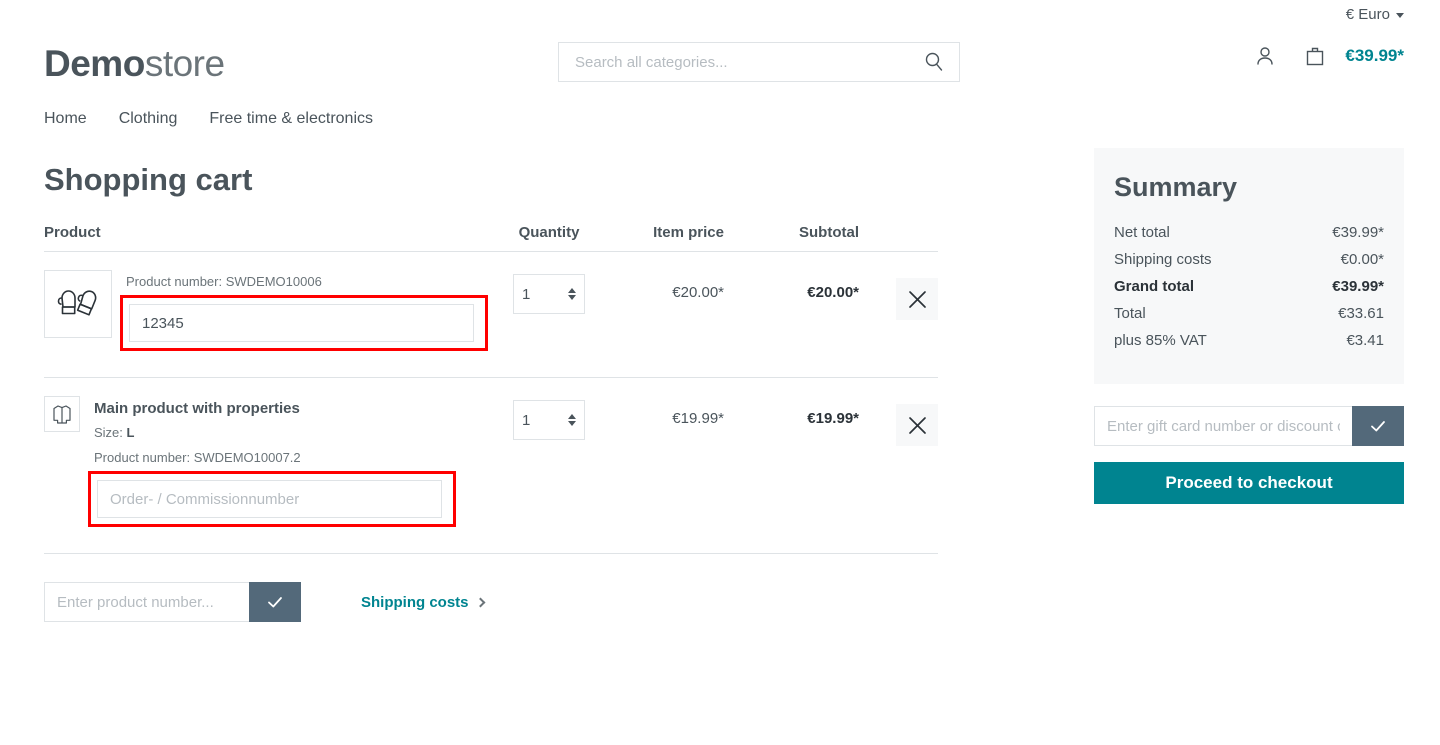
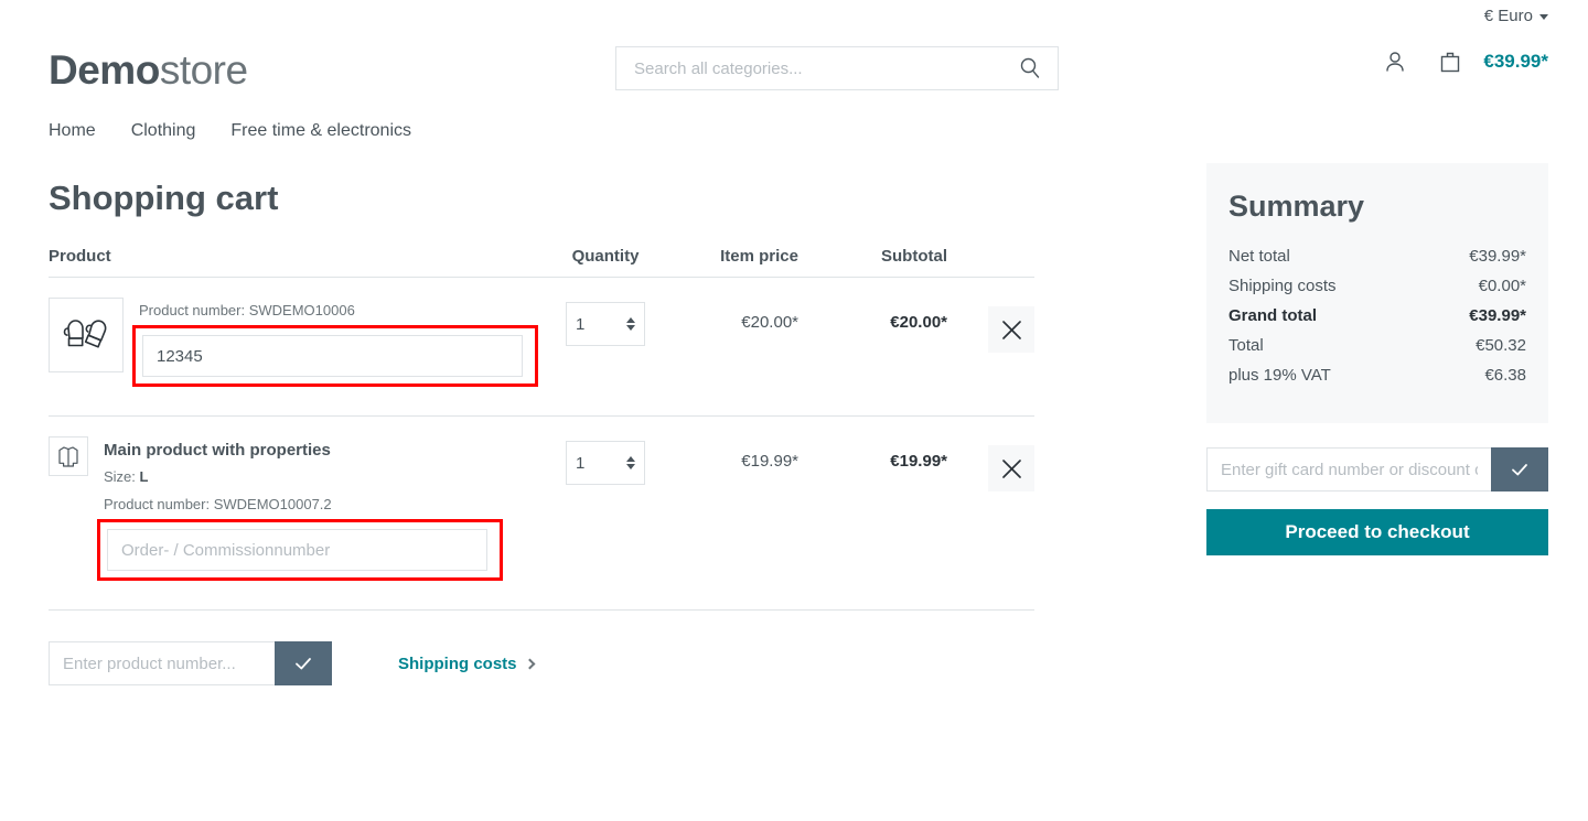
  € Euro
  Demostore
  Search all categories...
  €39.99*
  Home
  Clothing
  Free time & electronics
  Shopping cart
  Product
  Quantity
  Item price
  Subtotal
  Product number: SWDEMO10006
  12345
  1
  €20.00*
  €20.00*
  Main product with properties
  Size: L
  Product number: SWDEMO10007.2
  Order- / Commissionnumber
  1
  €19.99*
  €19.99*
  Enter product number...
  Shipping costs
  Summary
  Net total
  €39.99*
  Shipping costs
  €0.00*
  Grand total
  €39.99*
  Total
- €33.61
+ €50.32
- plus 85% VAT
+ plus 19% VAT
- €3.41
+ €6.38
  Enter gift card number or discount
  Proceed to checkout
